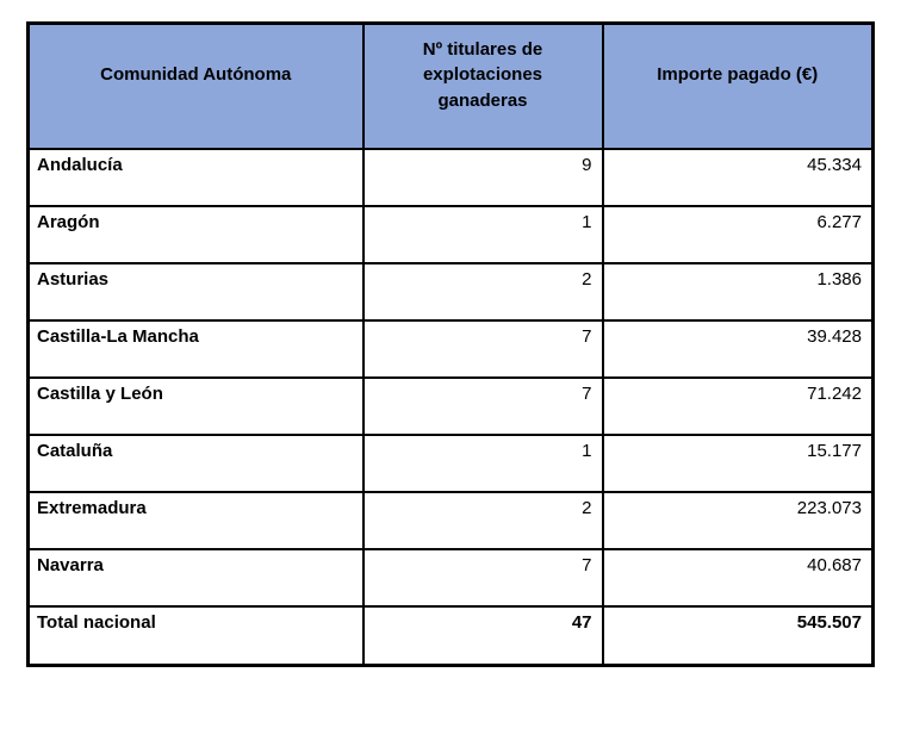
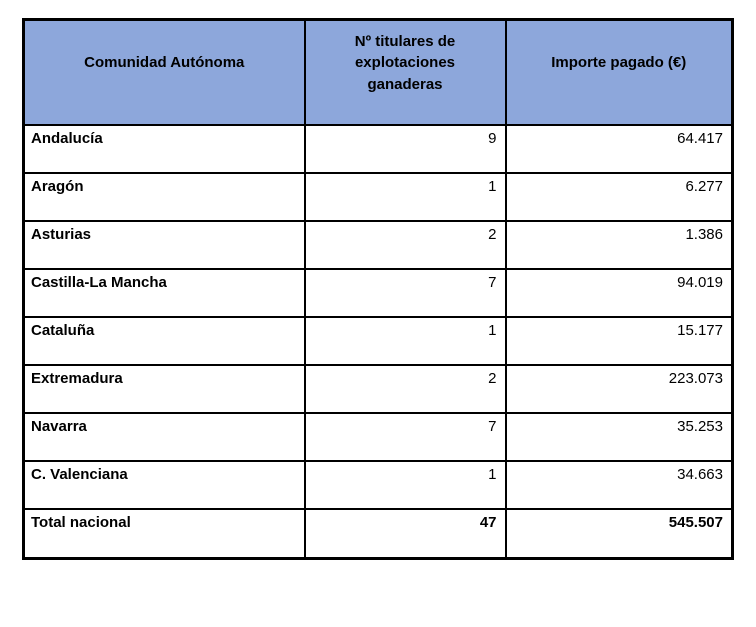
  Comunidad Autónoma	Nº titulares de explotaciones ganaderas	Importe pagado (€)
- Andalucía	9	45.334
+ Andalucía	9	64.417
  Aragón	1	6.277
  Asturias	2	1.386
- Castilla-La Mancha	7	39.428
+ Castilla-La Mancha	7	94.019
- Castilla y León	7	71.242
  Cataluña	1	15.177
  Extremadura	2	223.073
- Navarra	7	40.687
+ Navarra	7	35.253
+ C. Valenciana	1	34.663
  Total nacional	47	545.507
